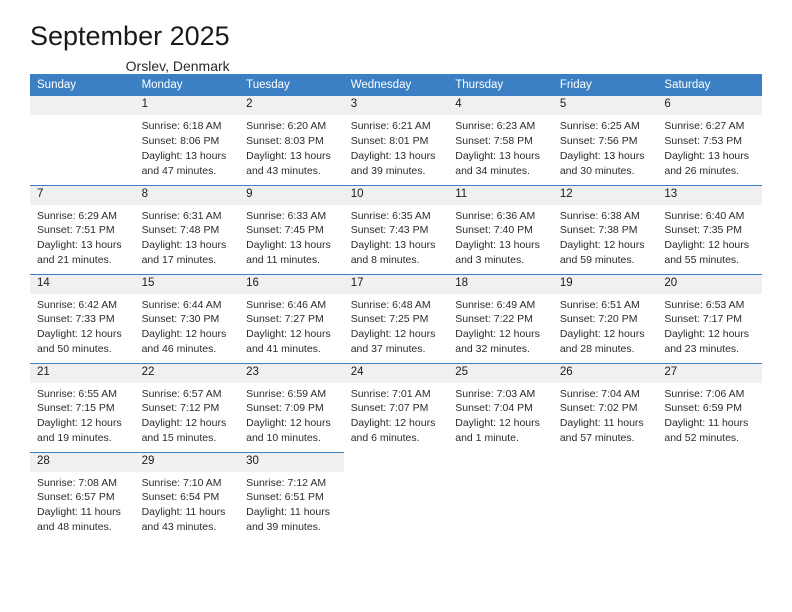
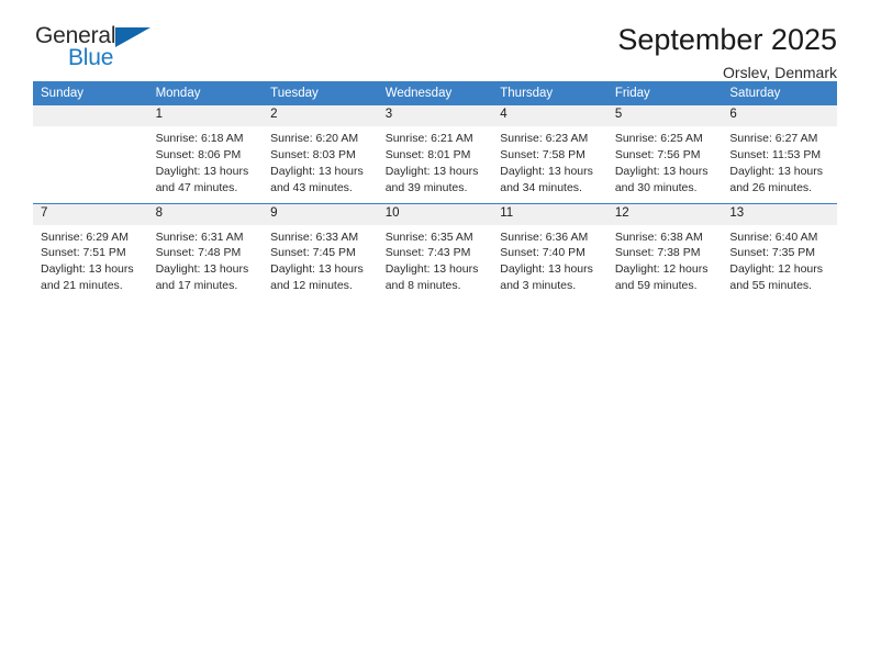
+ General
+ Blue
  September 2025
  Orslev, Denmark
  Sunday	Monday	Tuesday	Wednesday	Thursday	Friday	Saturday
- 	1Sunrise: 6:18 AMSunset: 8:06 PMDaylight: 13 hoursand 47 minutes.	2Sunrise: 6:20 AMSunset: 8:03 PMDaylight: 13 hoursand 43 minutes.	3Sunrise: 6:21 AMSunset: 8:01 PMDaylight: 13 hoursand 39 minutes.	4Sunrise: 6:23 AMSunset: 7:58 PMDaylight: 13 hoursand 34 minutes.	5Sunrise: 6:25 AMSunset: 7:56 PMDaylight: 13 hoursand 30 minutes.	6Sunrise: 6:27 AMSunset: 7:53 PMDaylight: 13 hoursand 26 minutes.
+ 	1Sunrise: 6:18 AMSunset: 8:06 PMDaylight: 13 hoursand 47 minutes.	2Sunrise: 6:20 AMSunset: 8:03 PMDaylight: 13 hoursand 43 minutes.	3Sunrise: 6:21 AMSunset: 8:01 PMDaylight: 13 hoursand 39 minutes.	4Sunrise: 6:23 AMSunset: 7:58 PMDaylight: 13 hoursand 34 minutes.	5Sunrise: 6:25 AMSunset: 7:56 PMDaylight: 13 hoursand 30 minutes.	6Sunrise: 6:27 AMSunset: 11:53 PMDaylight: 13 hoursand 26 minutes.
- 7Sunrise: 6:29 AMSunset: 7:51 PMDaylight: 13 hoursand 21 minutes.	8Sunrise: 6:31 AMSunset: 7:48 PMDaylight: 13 hoursand 17 minutes.	9Sunrise: 6:33 AMSunset: 7:45 PMDaylight: 13 hoursand 11 minutes.	10Sunrise: 6:35 AMSunset: 7:43 PMDaylight: 13 hoursand 8 minutes.	11Sunrise: 6:36 AMSunset: 7:40 PMDaylight: 13 hoursand 3 minutes.	12Sunrise: 6:38 AMSunset: 7:38 PMDaylight: 12 hoursand 59 minutes.	13Sunrise: 6:40 AMSunset: 7:35 PMDaylight: 12 hoursand 55 minutes.
+ 7Sunrise: 6:29 AMSunset: 7:51 PMDaylight: 13 hoursand 21 minutes.	8Sunrise: 6:31 AMSunset: 7:48 PMDaylight: 13 hoursand 17 minutes.	9Sunrise: 6:33 AMSunset: 7:45 PMDaylight: 13 hoursand 12 minutes.	10Sunrise: 6:35 AMSunset: 7:43 PMDaylight: 13 hoursand 8 minutes.	11Sunrise: 6:36 AMSunset: 7:40 PMDaylight: 13 hoursand 3 minutes.	12Sunrise: 6:38 AMSunset: 7:38 PMDaylight: 12 hoursand 59 minutes.	13Sunrise: 6:40 AMSunset: 7:35 PMDaylight: 12 hoursand 55 minutes.
- 14Sunrise: 6:42 AMSunset: 7:33 PMDaylight: 12 hoursand 50 minutes.	15Sunrise: 6:44 AMSunset: 7:30 PMDaylight: 12 hoursand 46 minutes.	16Sunrise: 6:46 AMSunset: 7:27 PMDaylight: 12 hoursand 41 minutes.	17Sunrise: 6:48 AMSunset: 7:25 PMDaylight: 12 hoursand 37 minutes.	18Sunrise: 6:49 AMSunset: 7:22 PMDaylight: 12 hoursand 32 minutes.	19Sunrise: 6:51 AMSunset: 7:20 PMDaylight: 12 hoursand 28 minutes.	20Sunrise: 6:53 AMSunset: 7:17 PMDaylight: 12 hoursand 23 minutes.
- 21Sunrise: 6:55 AMSunset: 7:15 PMDaylight: 12 hoursand 19 minutes.	22Sunrise: 6:57 AMSunset: 7:12 PMDaylight: 12 hoursand 15 minutes.	23Sunrise: 6:59 AMSunset: 7:09 PMDaylight: 12 hoursand 10 minutes.	24Sunrise: 7:01 AMSunset: 7:07 PMDaylight: 12 hoursand 6 minutes.	25Sunrise: 7:03 AMSunset: 7:04 PMDaylight: 12 hoursand 1 minute.	26Sunrise: 7:04 AMSunset: 7:02 PMDaylight: 11 hoursand 57 minutes.	27Sunrise: 7:06 AMSunset: 6:59 PMDaylight: 11 hoursand 52 minutes.
- 28Sunrise: 7:08 AMSunset: 6:57 PMDaylight: 11 hoursand 48 minutes.	29Sunrise: 7:10 AMSunset: 6:54 PMDaylight: 11 hoursand 43 minutes.	30Sunrise: 7:12 AMSunset: 6:51 PMDaylight: 11 hoursand 39 minutes.
